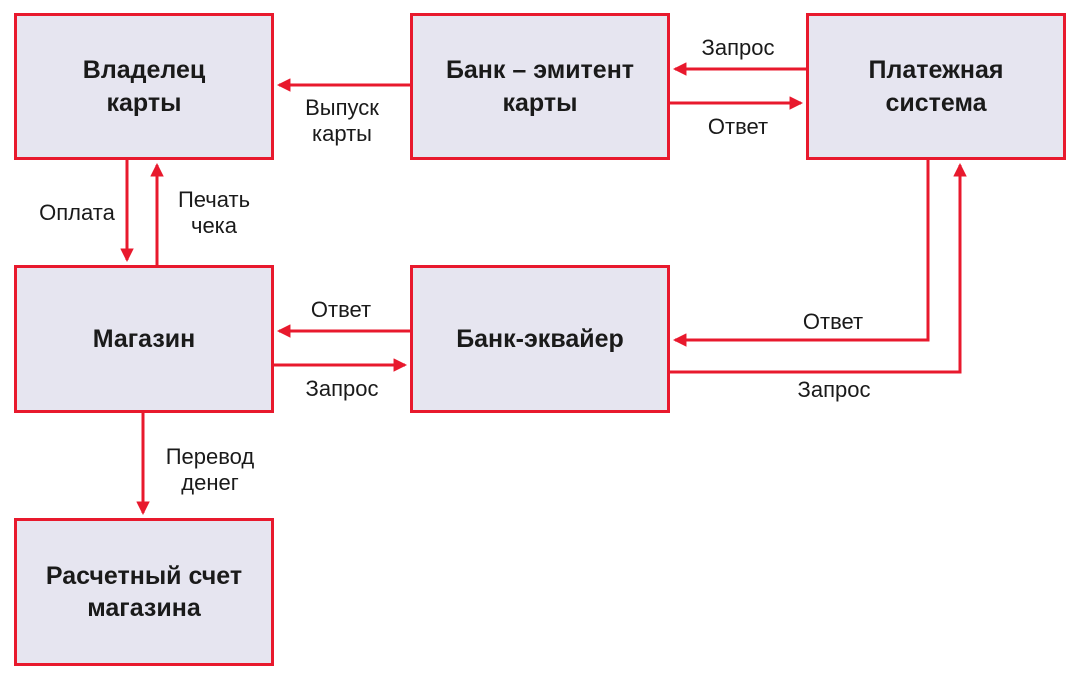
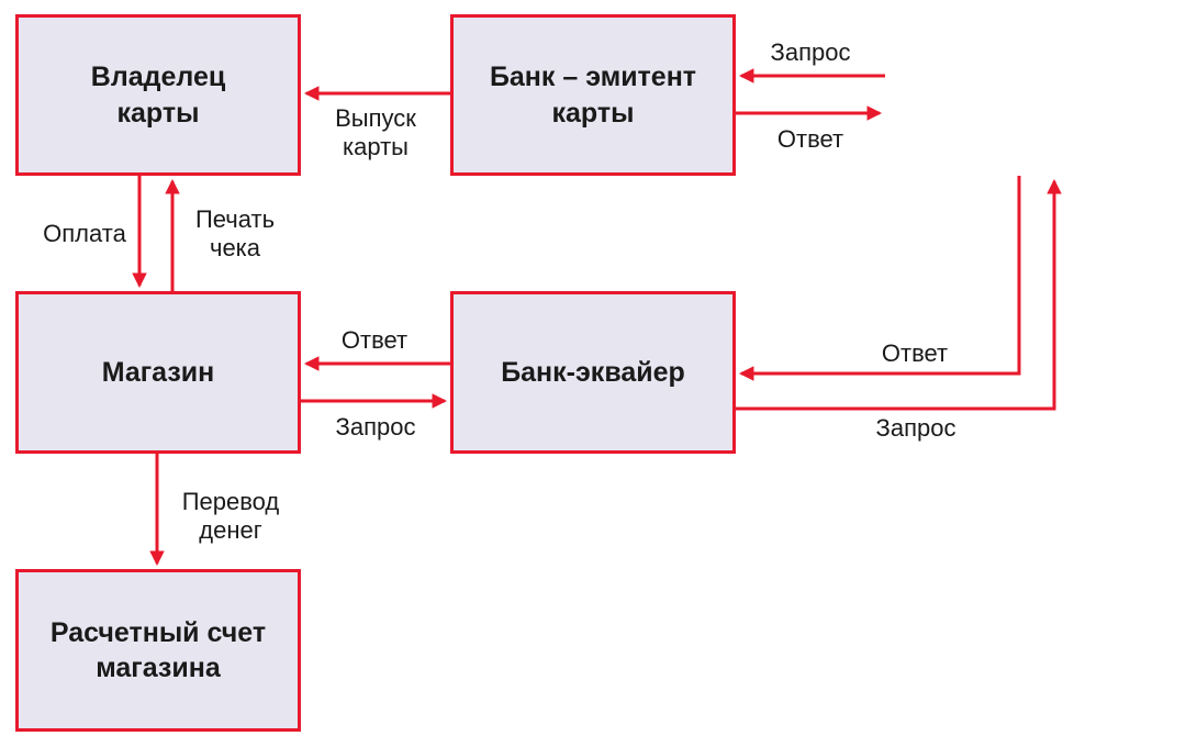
  Владелец
  карты
  Банк – эмитент
  карты
- Платежная
- система
  Магазин
  Банк-эквайер
  Расчетный счет
  магазина
  Выпуск
  карты
  Запрос
  Ответ
  Оплата
  Печать
  чека
  Ответ
  Запрос
  Ответ
  Запрос
  Перевод
  денег
